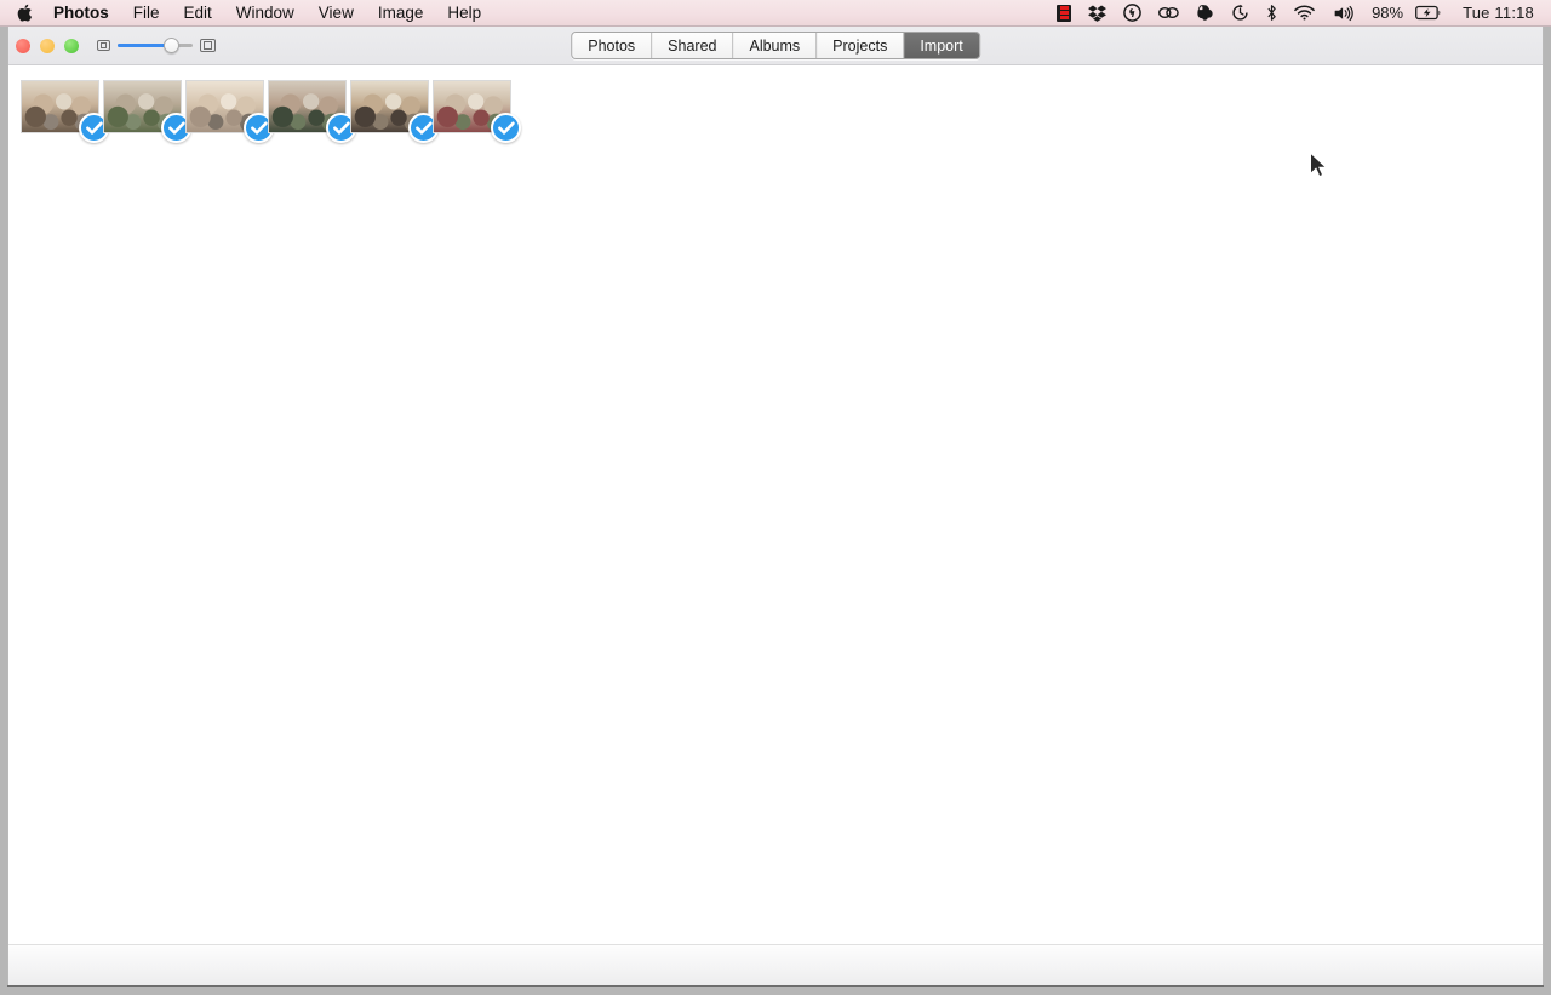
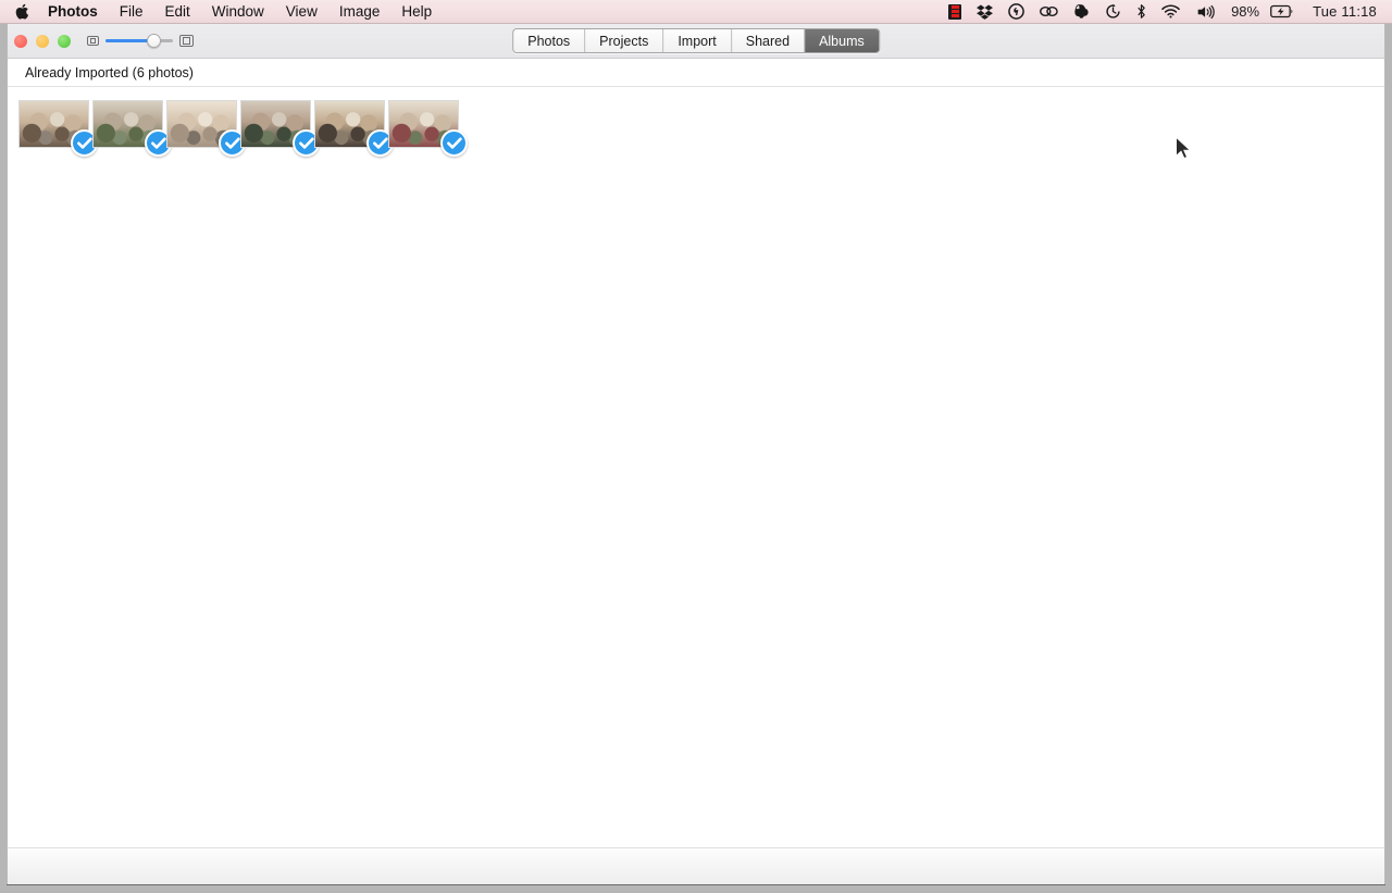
  Photos
  File
  Edit
  Window
  View
  Image
  Help
  98%
  Tue 11:18
  Photos
- Shared
+ Projects
- Albums
+ Import
- Projects
+ Shared
- Import
+ Albums
+ Already Imported (6 photos)
